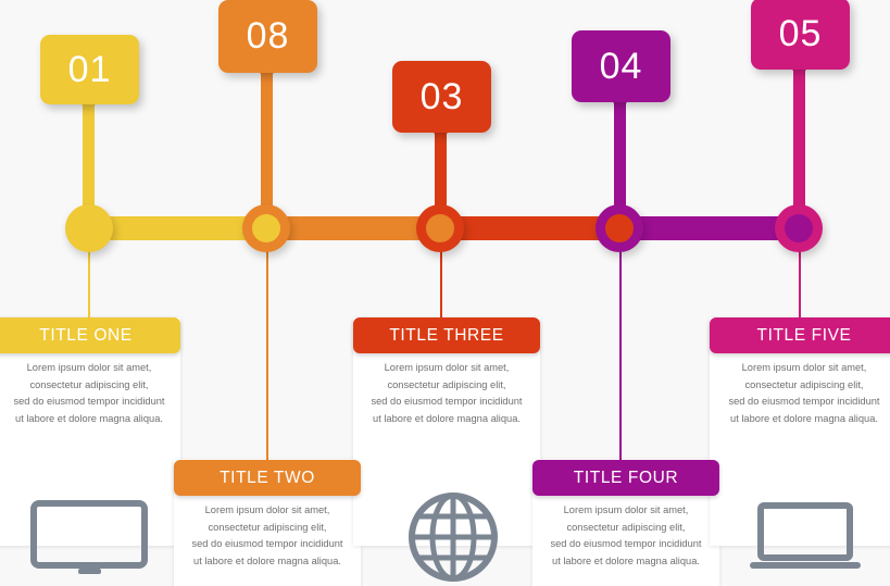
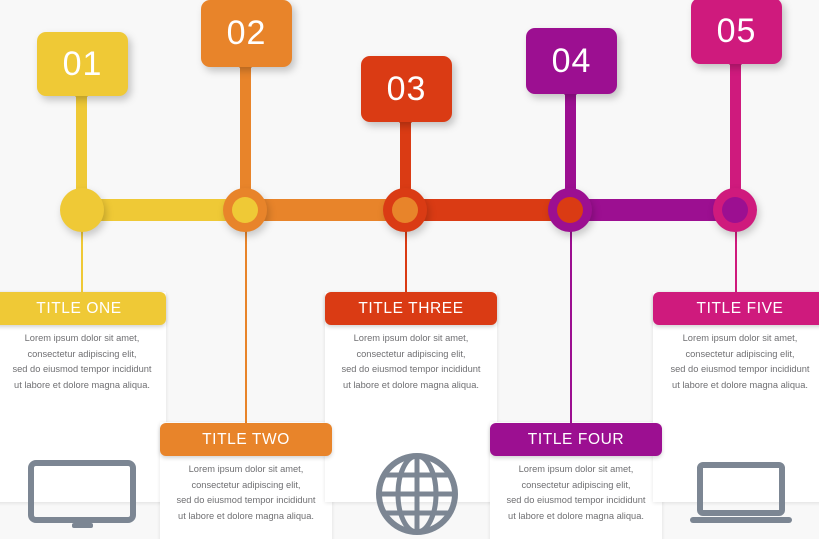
  01
- 08
+ 02
  03
  04
  05
  TITLE ONE
  Lorem ipsum dolor sit amet,
  consectetur adipiscing elit,
  sed do eiusmod tempor incididunt
  ut labore et dolore magna aliqua.
  TITLE TWO
  Lorem ipsum dolor sit amet,
  consectetur adipiscing elit,
  sed do eiusmod tempor incididunt
  ut labore et dolore magna aliqua.
  TITLE THREE
  Lorem ipsum dolor sit amet,
  consectetur adipiscing elit,
  sed do eiusmod tempor incididunt
  ut labore et dolore magna aliqua.
  TITLE FOUR
  Lorem ipsum dolor sit amet,
  consectetur adipiscing elit,
  sed do eiusmod tempor incididunt
  ut labore et dolore magna aliqua.
  TITLE FIVE
  Lorem ipsum dolor sit amet,
  consectetur adipiscing elit,
  sed do eiusmod tempor incididunt
  ut labore et dolore magna aliqua.
